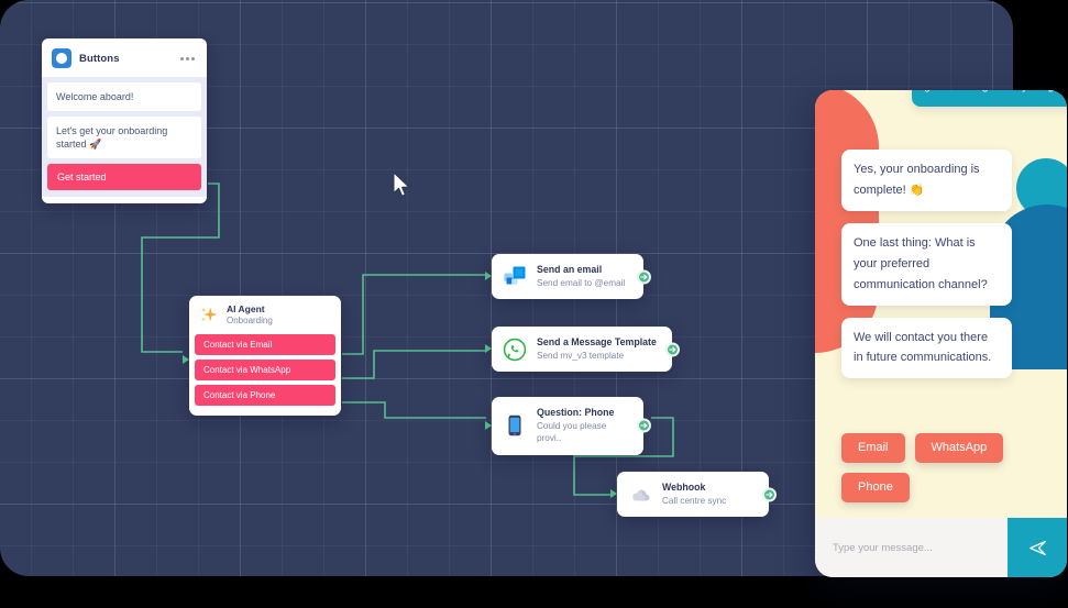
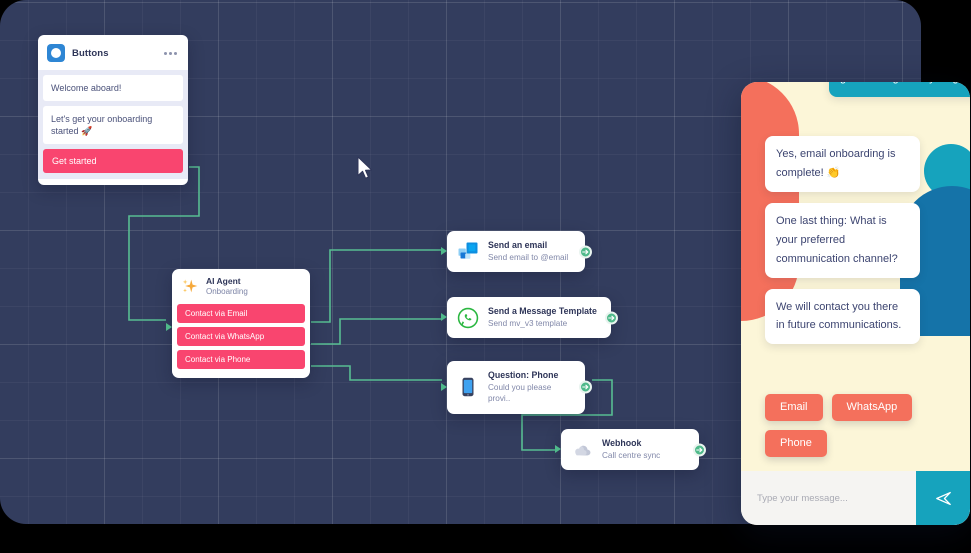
  Buttons
  Welcome aboard!
  Let's get your onboarding started 🚀
  Get started
  AI Agent
  Onboarding
  Contact via Email
  Contact via WhatsApp
  Contact via Phone
  Send an email
  Send email to @email
  Send a Message Template
  Send mv_v3 template
  Question: Phone
  Could you please provi..
  Webhook
  Call centre sync
- Yes, your onboarding is complete! 👏
+ Yes, email onboarding is complete! 👏
  One last thing: What is your preferred communication channel?
  We will contact you there in future communications.
  Email
  WhatsApp
  Phone
  Type your message...
